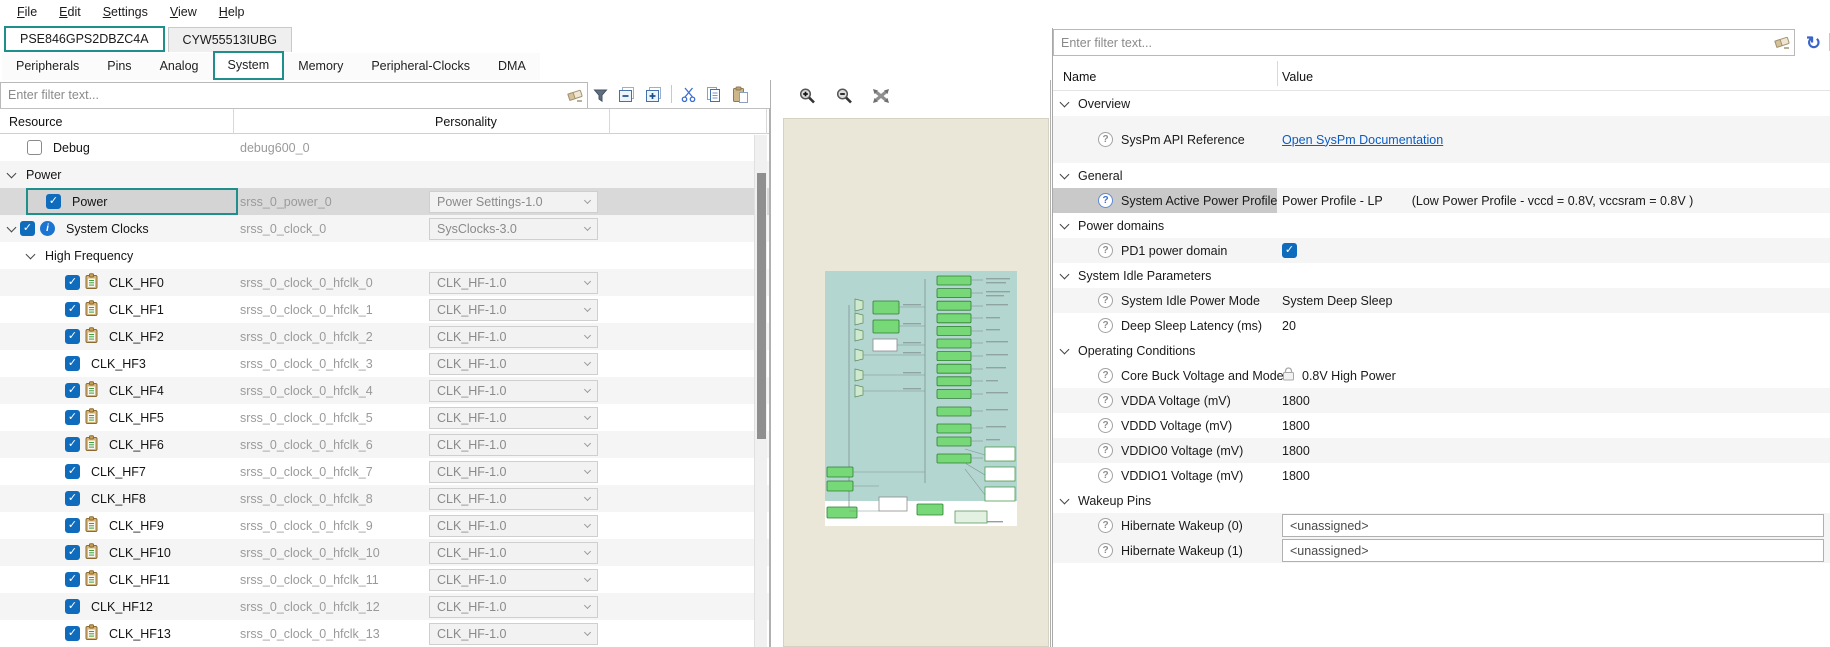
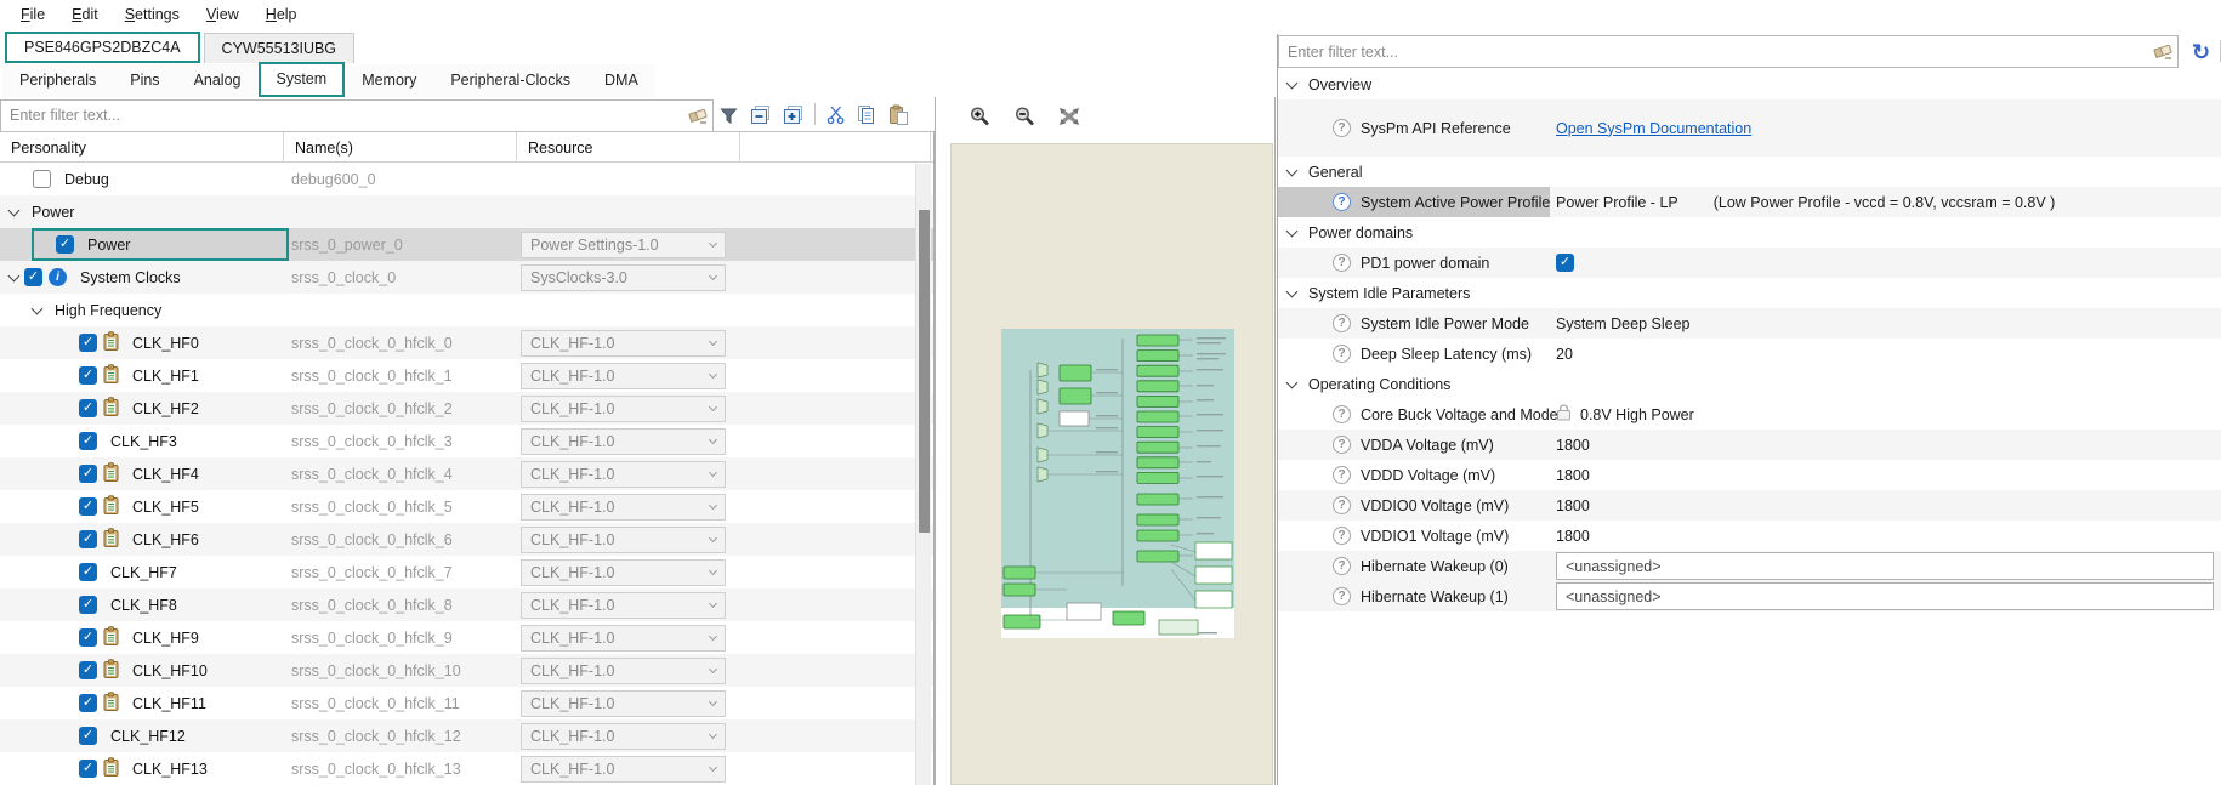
  File
  Edit
  Settings
  View
  Help
  PSE846GPS2DBZC4A
  CYW55513IUBG
  Peripherals
  Pins
  Analog
  System
  Memory
  Peripheral-Clocks
  DMA
  Enter filter text...
- Resource
+ Personality
+ Name(s)
- Personality
+ Resource
  Debug
  debug600_0
  Power
  ✓
  Power
  srss_0_power_0
  Power Settings-1.0
  ✓
  i
  System Clocks
  srss_0_clock_0
  SysClocks-3.0
  High Frequency
  ✓
  CLK_HF0
  srss_0_clock_0_hfclk_0
  CLK_HF-1.0
  ✓
  CLK_HF1
  srss_0_clock_0_hfclk_1
  CLK_HF-1.0
  ✓
  CLK_HF2
  srss_0_clock_0_hfclk_2
  CLK_HF-1.0
  ✓
  CLK_HF3
  srss_0_clock_0_hfclk_3
  CLK_HF-1.0
  ✓
  CLK_HF4
  srss_0_clock_0_hfclk_4
  CLK_HF-1.0
  ✓
  CLK_HF5
  srss_0_clock_0_hfclk_5
  CLK_HF-1.0
  ✓
  CLK_HF6
  srss_0_clock_0_hfclk_6
  CLK_HF-1.0
  ✓
  CLK_HF7
  srss_0_clock_0_hfclk_7
  CLK_HF-1.0
  ✓
  CLK_HF8
  srss_0_clock_0_hfclk_8
  CLK_HF-1.0
  ✓
  CLK_HF9
  srss_0_clock_0_hfclk_9
  CLK_HF-1.0
  ✓
  CLK_HF10
  srss_0_clock_0_hfclk_10
  CLK_HF-1.0
  ✓
  CLK_HF11
  srss_0_clock_0_hfclk_11
  CLK_HF-1.0
  ✓
  CLK_HF12
  srss_0_clock_0_hfclk_12
  CLK_HF-1.0
  ✓
  CLK_HF13
  srss_0_clock_0_hfclk_13
  CLK_HF-1.0
  Enter filter text...
  ↻
- Name
- Value
  Overview
  ?
  SysPm API Reference
  Open SysPm Documentation
  General
  ?
  System Active Power Profile
  Power Profile - LP
  (Low Power Profile - vccd = 0.8V, vccsram = 0.8V )
  Power domains
  ?
  PD1 power domain
  ✓
  System Idle Parameters
  ?
  System Idle Power Mode
  System Deep Sleep
  ?
  Deep Sleep Latency (ms)
  20
  Operating Conditions
  ?
  Core Buck Voltage and Mode
  0.8V High Power
  ?
  VDDA Voltage (mV)
  1800
  ?
  VDDD Voltage (mV)
  1800
  ?
  VDDIO0 Voltage (mV)
  1800
  ?
  VDDIO1 Voltage (mV)
  1800
- Wakeup Pins
  ?
  Hibernate Wakeup (0)
  <unassigned>
  ?
  Hibernate Wakeup (1)
  <unassigned>
